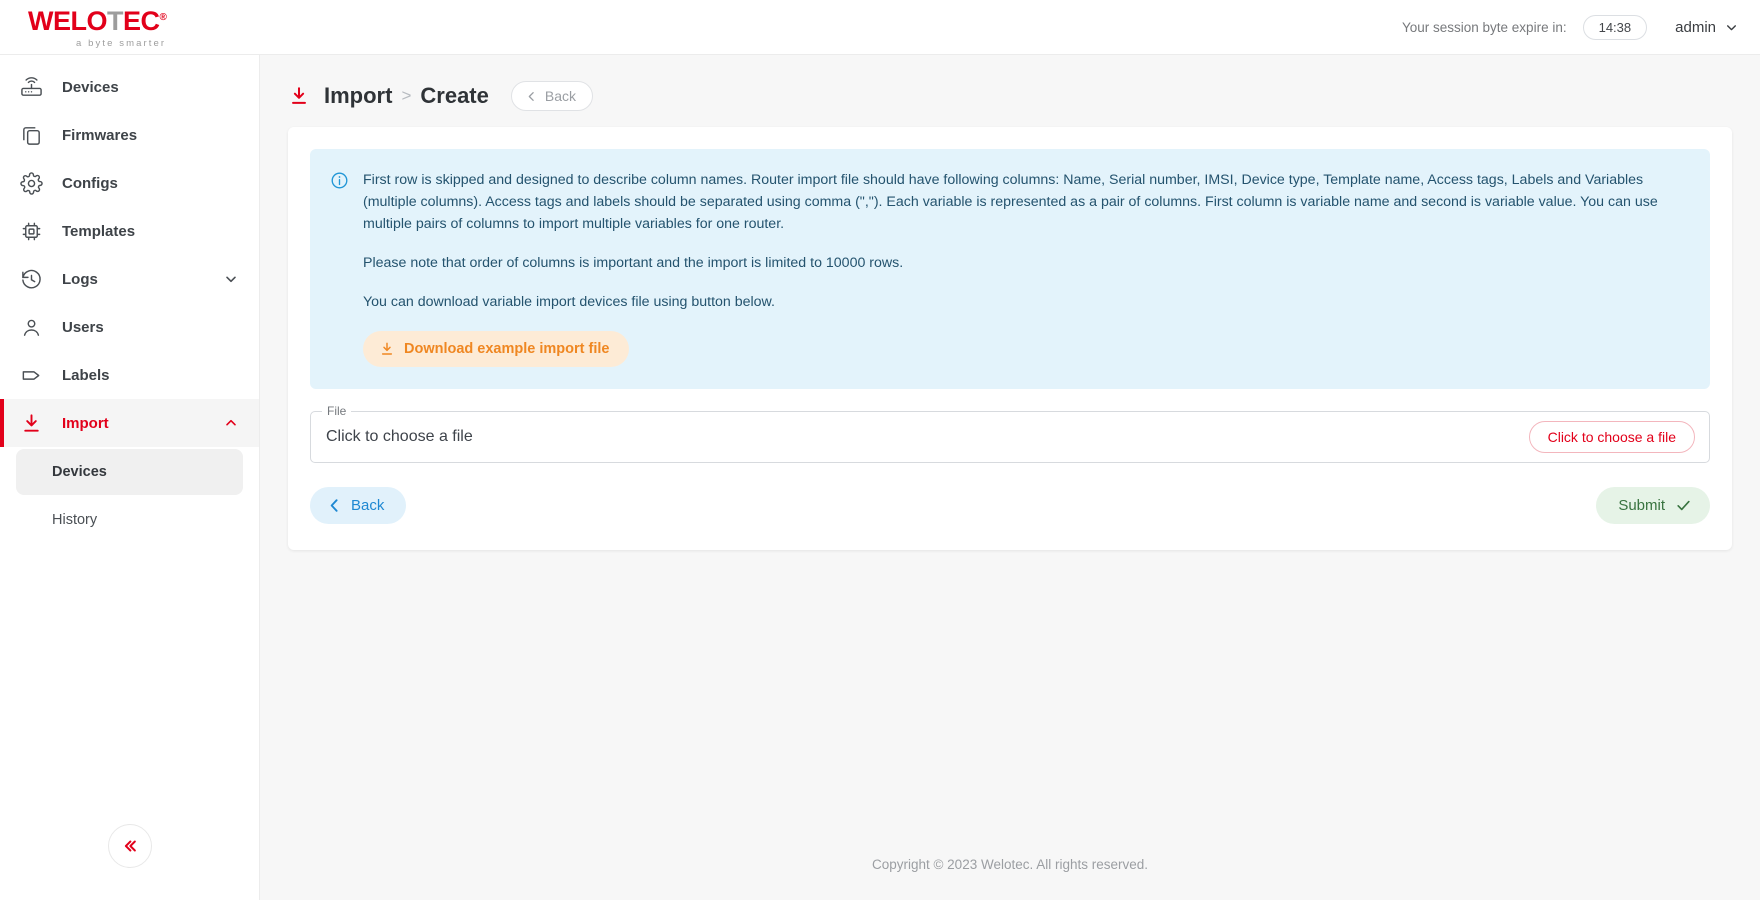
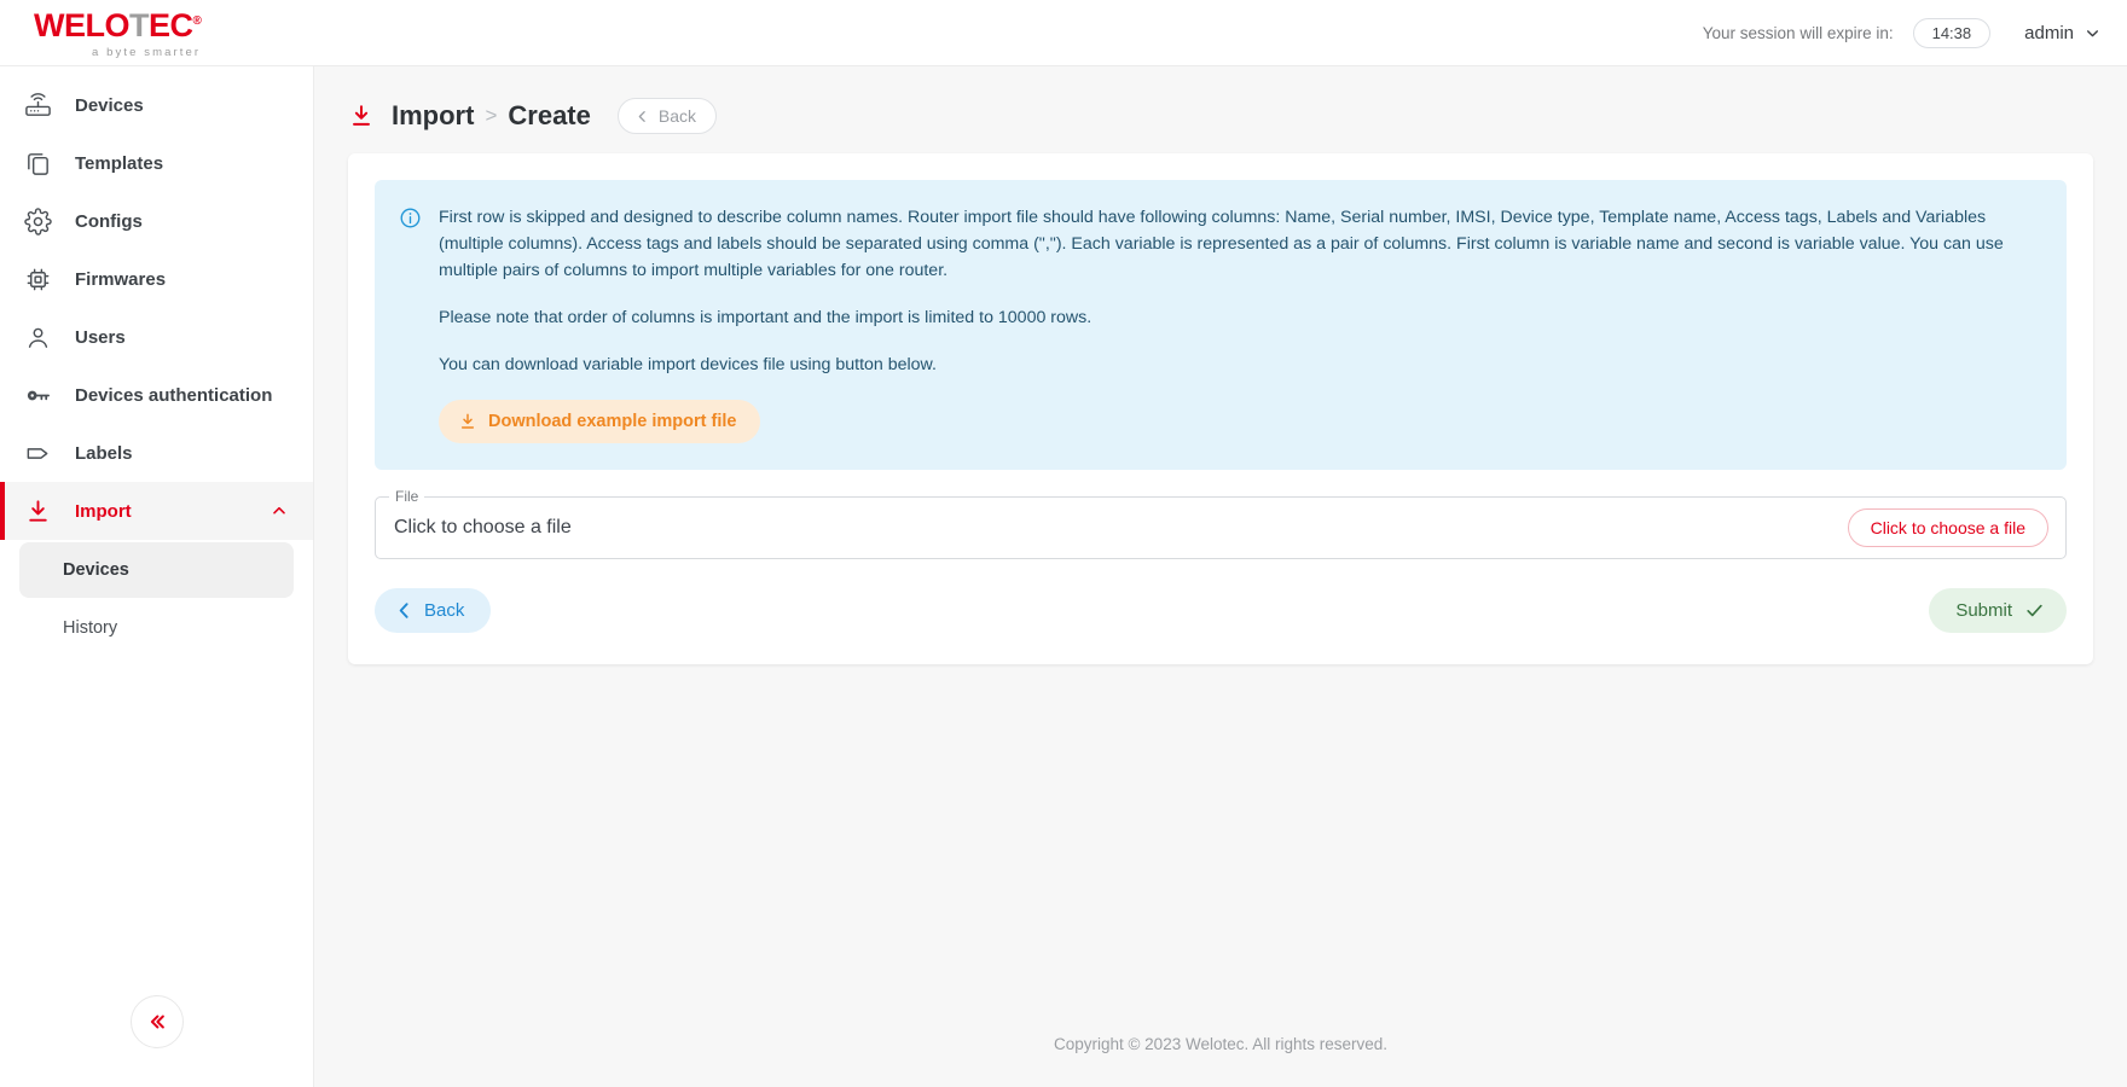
  WELOTEC®
  a byte smarter
- Your session byte expire in:
+ Your session will expire in:
  14:38
  admin
  Devices
- Firmwares
+ Templates
  Configs
- Templates
+ Firmwares
- Logs
  Users
+ Devices authentication
  Labels
  Import
  Devices
  History
  Import
  >
  Create
  Back
  First row is skipped and designed to describe column names. Router import file should have following columns: Name, Serial number, IMSI, Device type, Template name, Access tags, Labels and Variables (multiple columns). Access tags and labels should be separated using comma (","). Each variable is represented as a pair of columns. First column is variable name and second is variable value. You can use multiple pairs of columns to import multiple variables for one router.
  Please note that order of columns is important and the import is limited to 10000 rows.
  You can download variable import devices file using button below.
  Download example import file
  File
  Click to choose a file
  Click to choose a file
  Back
  Submit
  Copyright © 2023 Welotec. All rights reserved.
